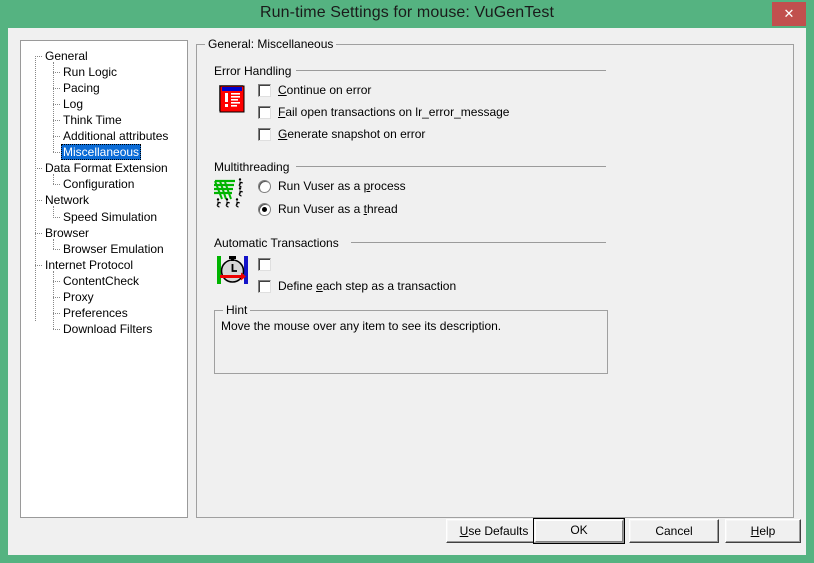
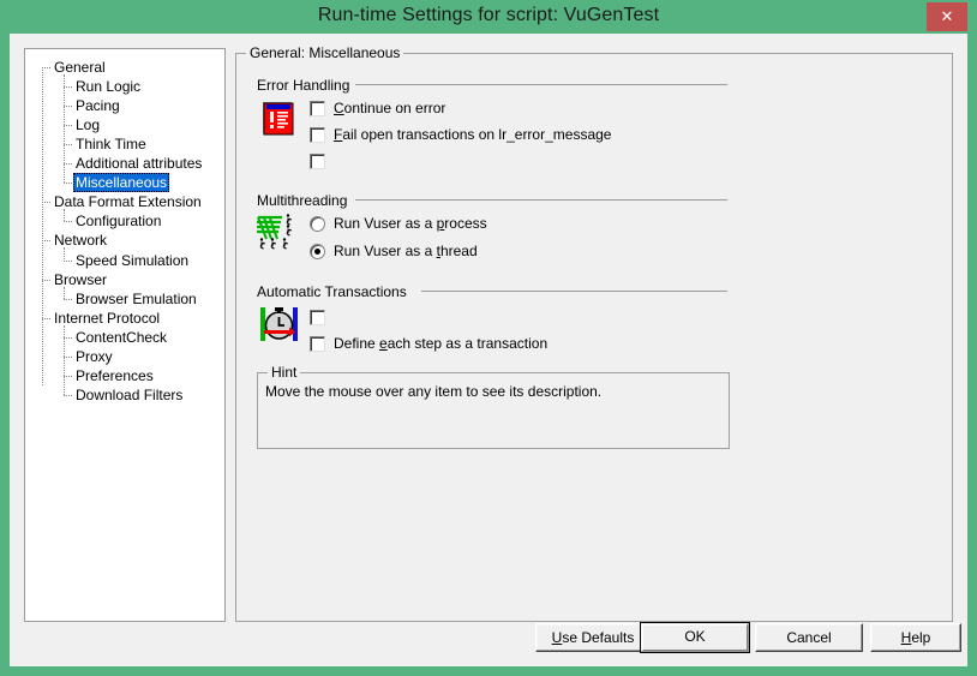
- Run-time Settings for mouse: VuGenTest
+ Run-time Settings for script: VuGenTest
  ✕
  General
  Run Logic
  Pacing
  Log
  Think Time
  Additional attributes
  Miscellaneous
  Data Format Extension
  Configuration
  Network
  Speed Simulation
  Browser
  Browser Emulation
  Internet Protocol
  ContentCheck
  Proxy
  Preferences
  Download Filters
  General: Miscellaneous
  Error Handling
  Continue on error
  Fail open transactions on lr_error_message
- Generate snapshot on error
  Multithreading
  Run Vuser as a process
  Run Vuser as a thread
  Automatic Transactions
  Define each step as a transaction
  Hint
  Move the mouse over any item to see its description.
  Use Defaults
  OK
  Cancel
  Help
